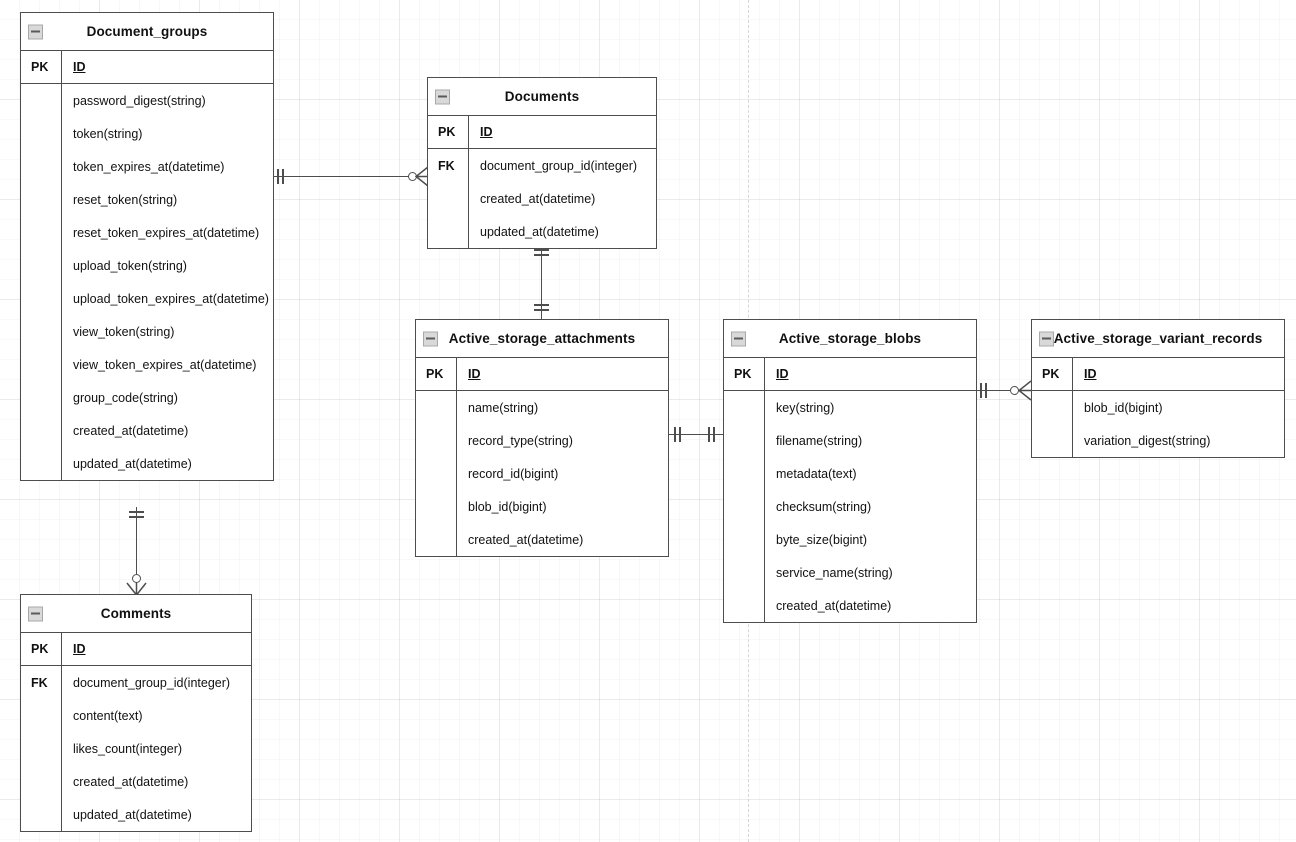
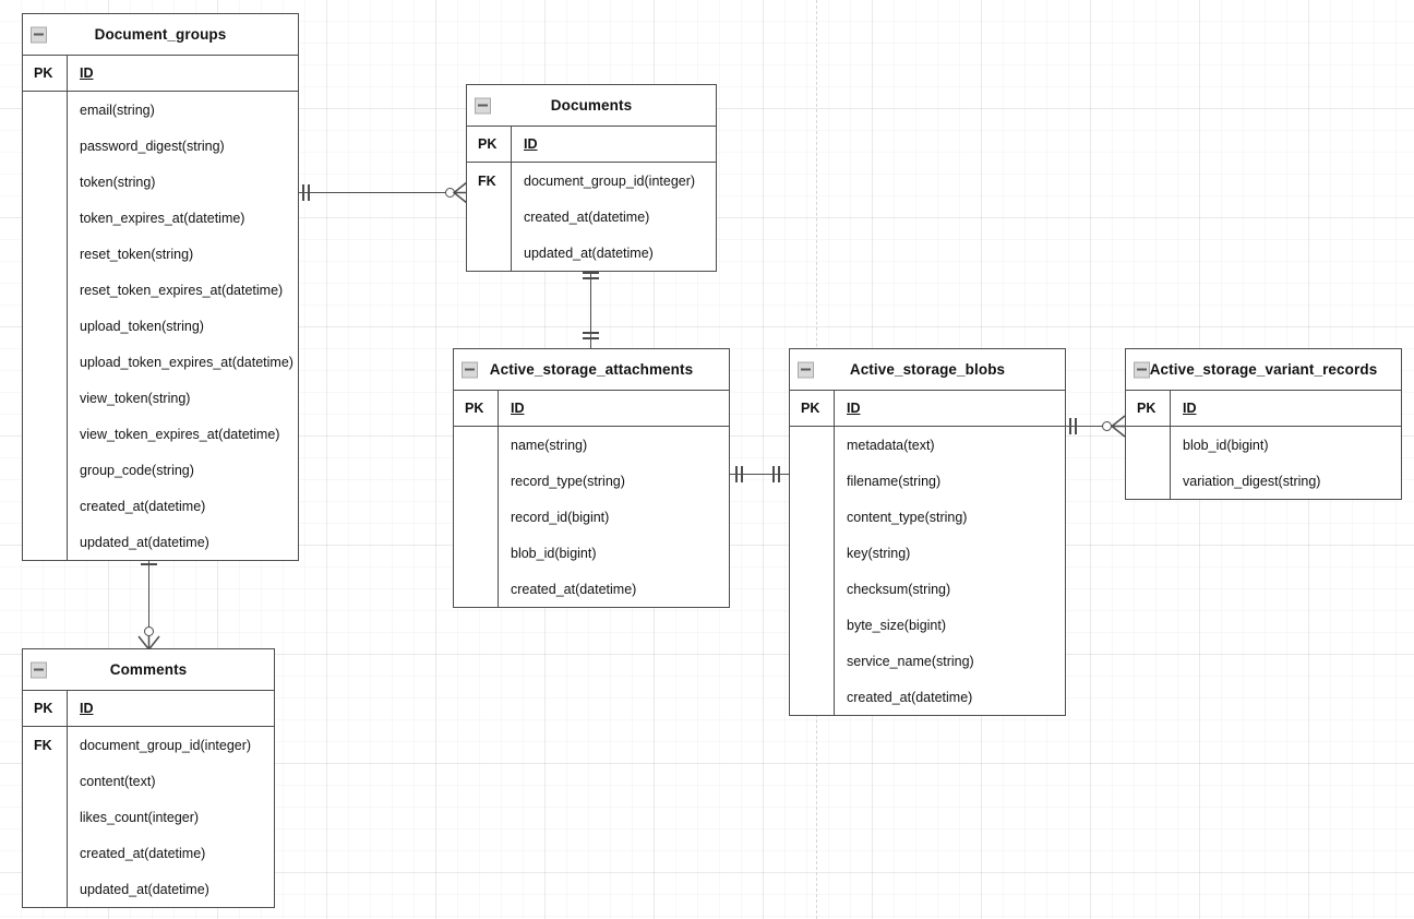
  Document_groups
  PK
  ID
+ email(string)
  password_digest(string)
  token(string)
  token_expires_at(datetime)
  reset_token(string)
  reset_token_expires_at(datetime)
  upload_token(string)
  upload_token_expires_at(datetime)
  view_token(string)
  view_token_expires_at(datetime)
  group_code(string)
  created_at(datetime)
  updated_at(datetime)
  Documents
  PK
  ID
  FK
  document_group_id(integer)
  created_at(datetime)
  updated_at(datetime)
  Active_storage_attachments
  PK
  ID
  name(string)
  record_type(string)
  record_id(bigint)
  blob_id(bigint)
  created_at(datetime)
  Active_storage_blobs
  PK
  ID
- key(string)
+ metadata(text)
  filename(string)
+ content_type(string)
- metadata(text)
+ key(string)
  checksum(string)
  byte_size(bigint)
  service_name(string)
  created_at(datetime)
  Active_storage_variant_records
  PK
  ID
  blob_id(bigint)
  variation_digest(string)
  Comments
  PK
  ID
  FK
  document_group_id(integer)
  content(text)
  likes_count(integer)
  created_at(datetime)
  updated_at(datetime)
